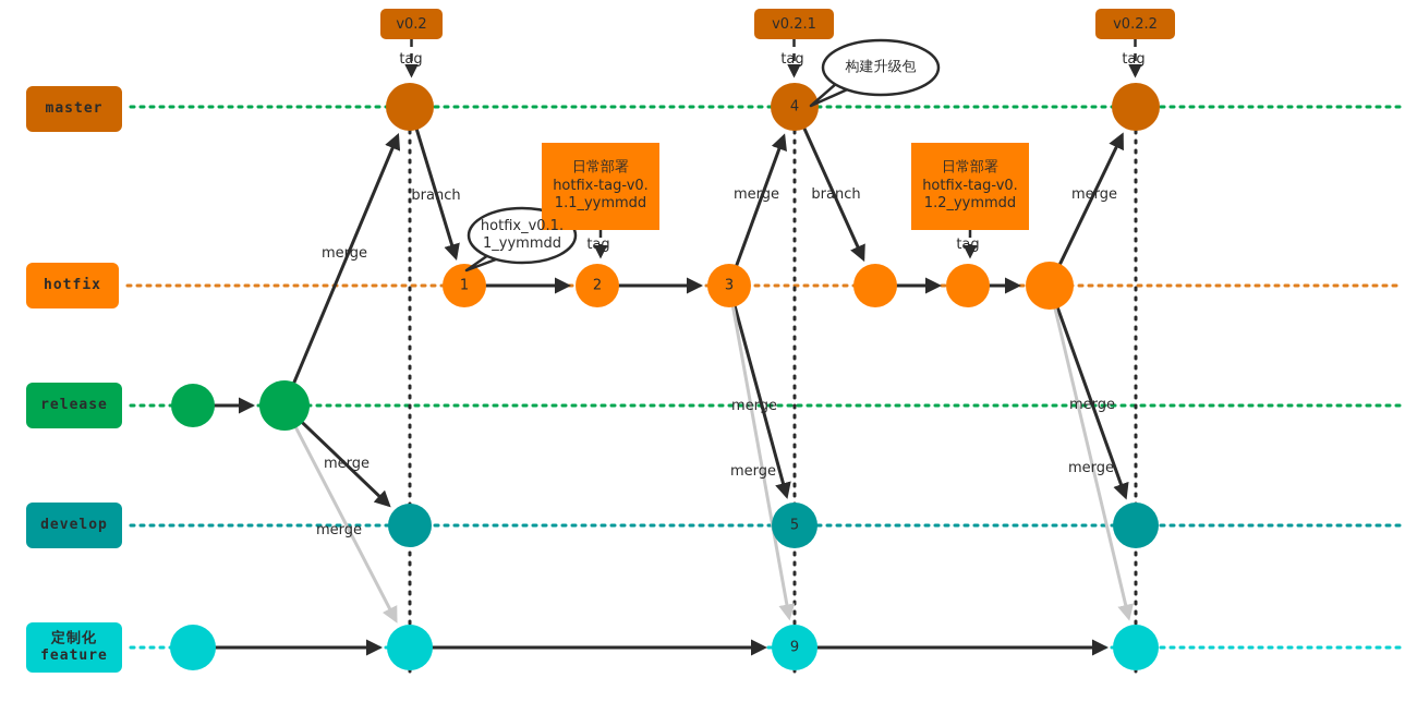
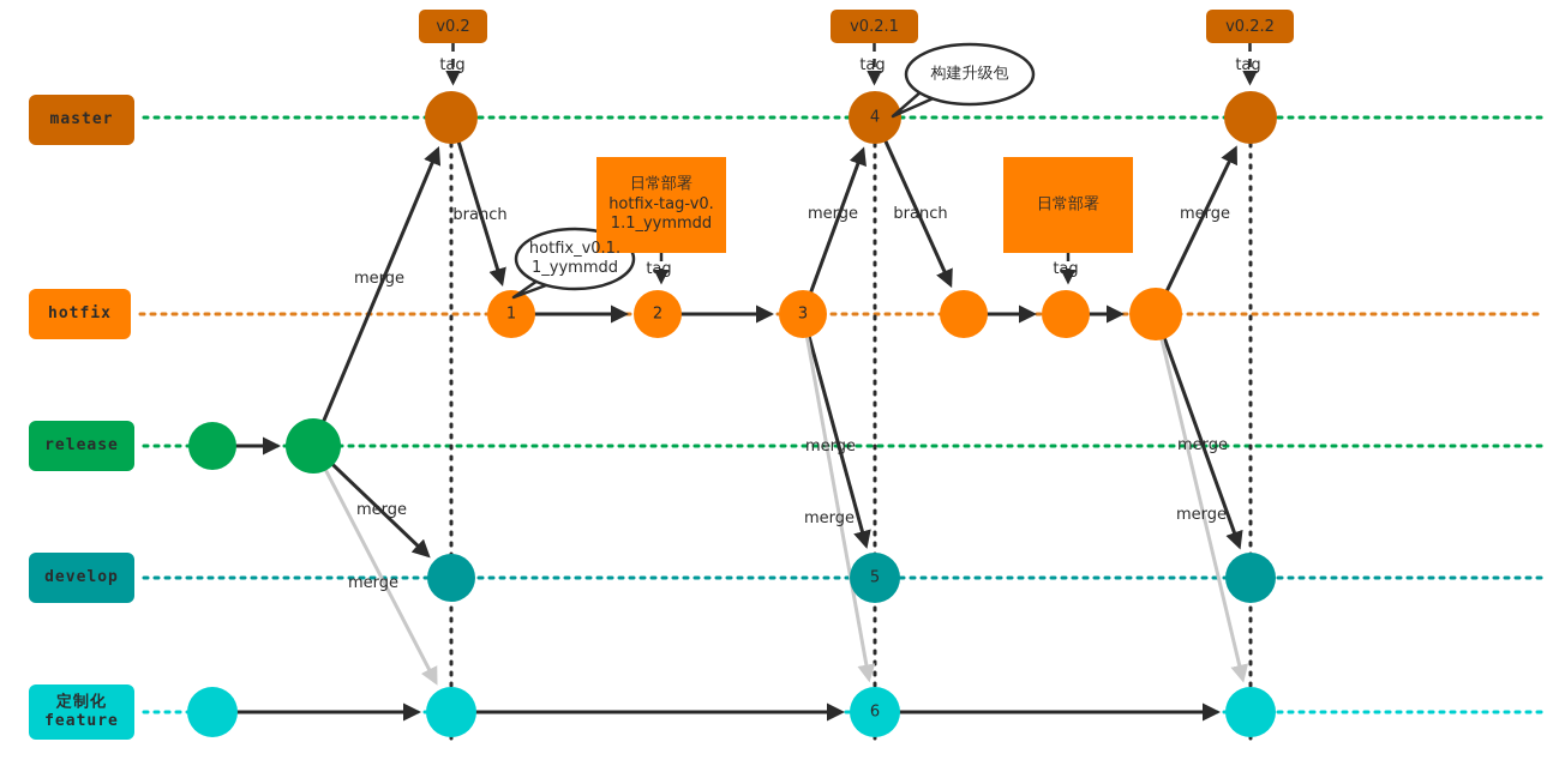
  master
  hotfix
  release
  develop
  定制化
  feature
  v0.2
  tag
  v0.2.1
  tag
  v0.2.2
  tag
  日常部署
  hotfix-tag-v0.1.1_yymmdd
  tag
  日常部署
- hotfix-tag-v0.1.2_yymmdd
  tag
  merge
  branch
  merge
  merge
  merge
  branch
  merge
  merge
  merge
  merge
  merge
  4
  1
  2
  3
  5
- 9
+ 6
  hotfix_v0.1.
  1_yymmdd
  构建升级包
